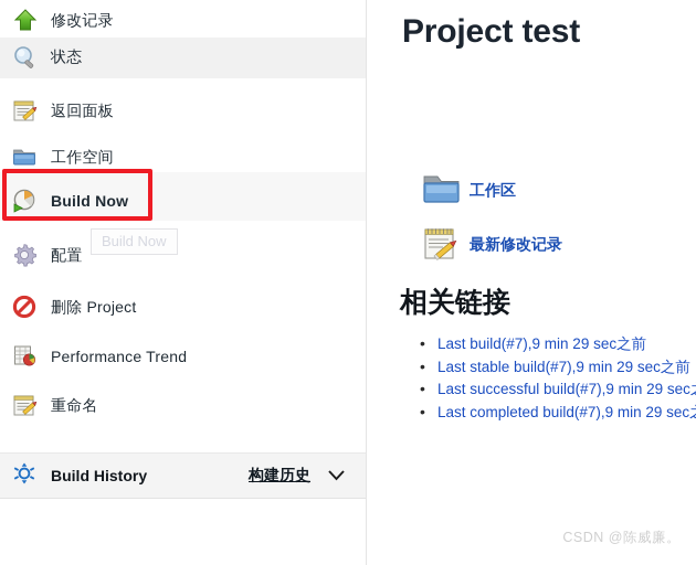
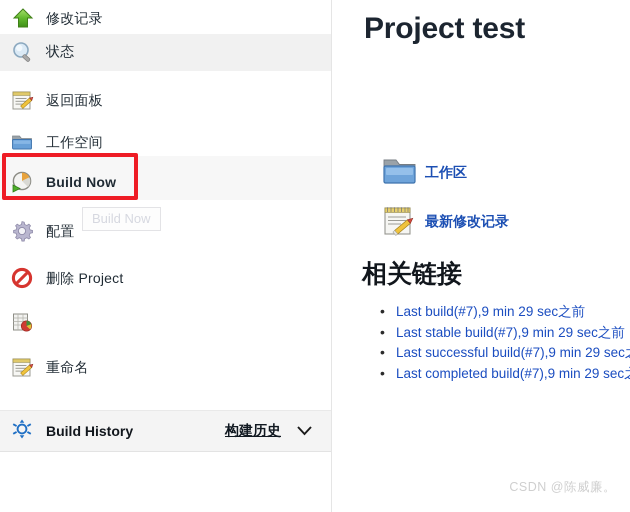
  修改记录
  状态
  返回面板
  工作空间
  Build Now
  配置
  删除 Project
- Performance Trend
  重命名
  Build History
  构建历史
  Build Now
  Project test
  工作区
  最新修改记录
  相关链接
  Last build(#7),9 min 29 sec之前
  Last stable build(#7),9 min 29 sec之前
  Last successful build(#7),9 min 29 sec
  Last completed build(#7),9 min 29 sec
  CSDN @陈威廉。
